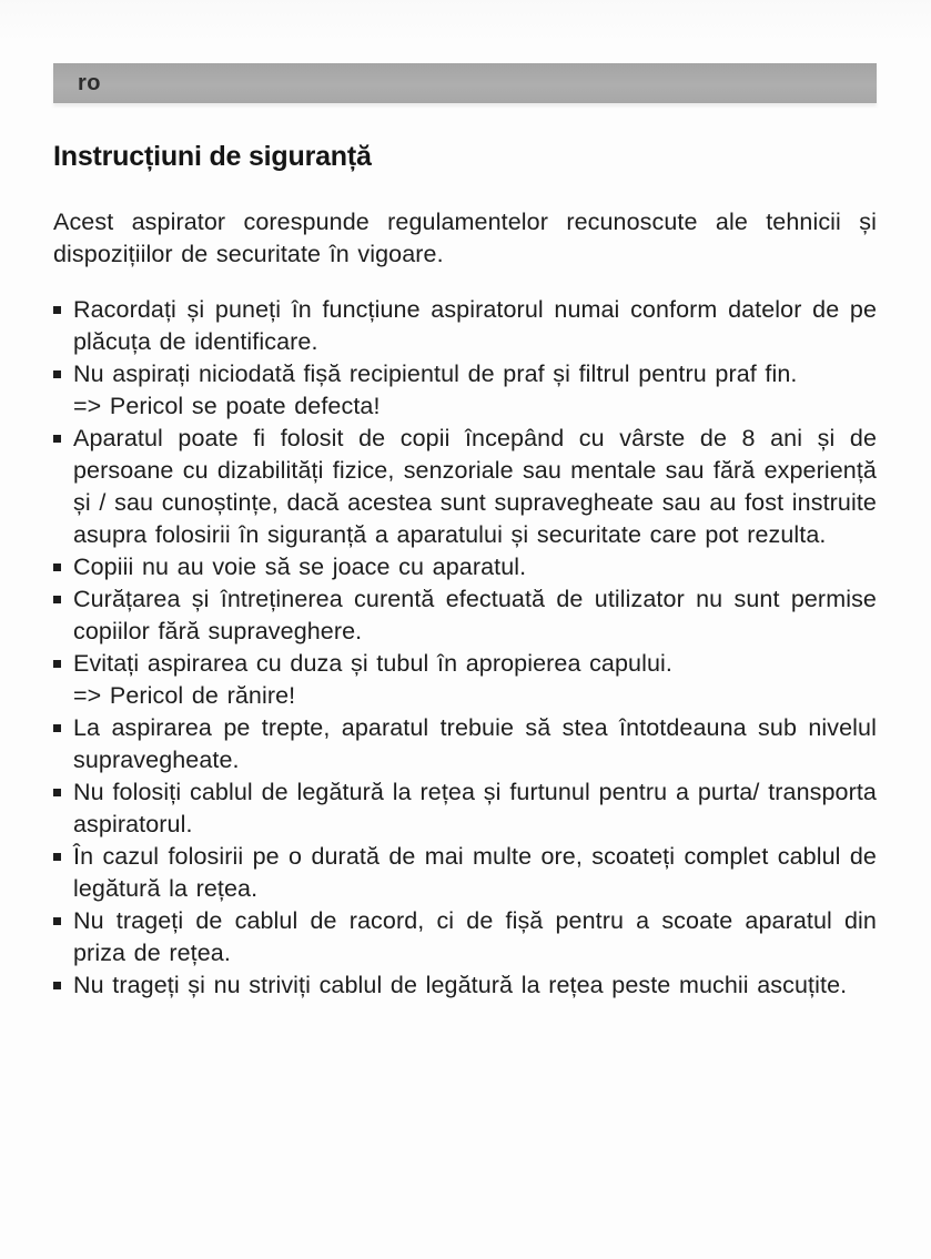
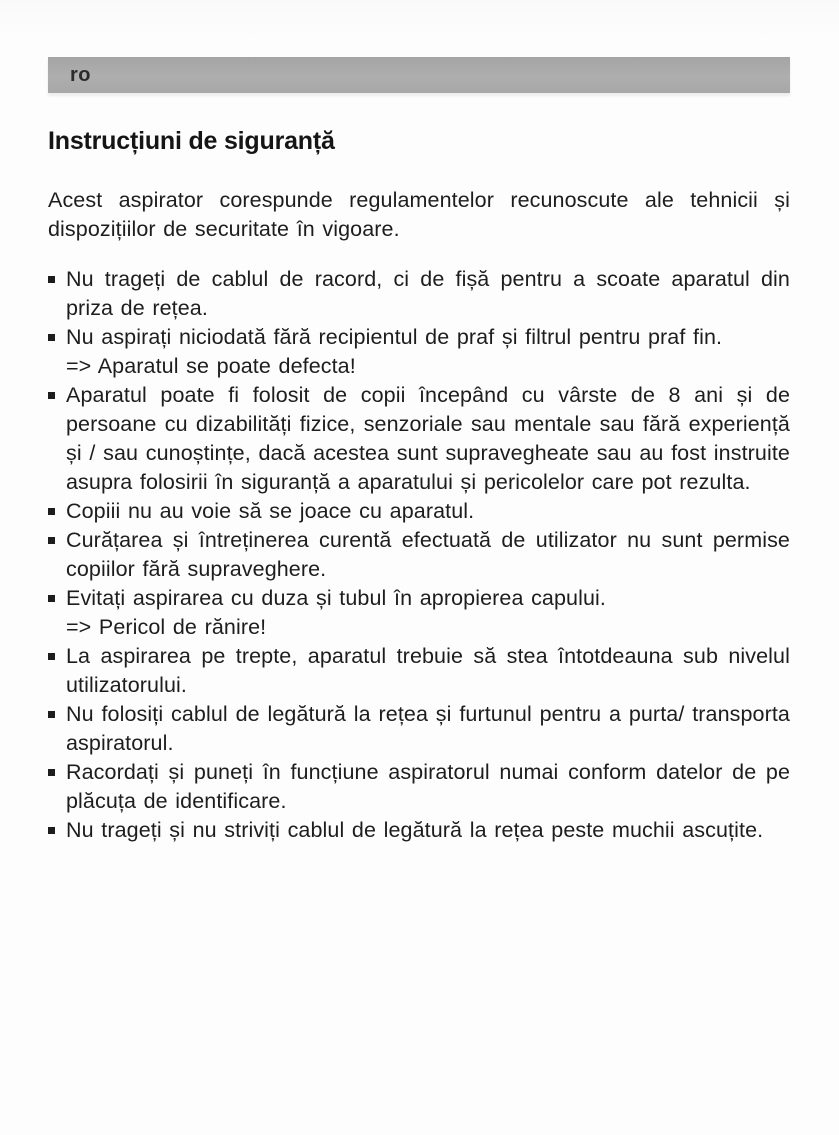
  ro
  Instrucțiuni de siguranță
  Acest aspirator corespunde regulamentelor recunoscute ale tehnicii și dispozițiilor de securitate în vigoare.
- Racordați și puneți în funcțiune aspiratorul numai conform datelor de pe plăcuța de identificare.
+ Nu trageți de cablul de racord, ci de fișă pentru a scoate aparatul din priza de rețea.
- Nu aspirați niciodată fișă recipientul de praf și filtrul pentru praf fin.
+ Nu aspirați niciodată fără recipientul de praf și filtrul pentru praf fin.
- => Pericol se poate defecta!
+ => Aparatul se poate defecta!
- Aparatul poate fi folosit de copii începând cu vârste de 8 ani și de persoane cu dizabilități fizice, senzoriale sau mentale sau fără experiență și / sau cunoștințe, dacă acestea sunt supravegheate sau au fost instruite asupra folosirii în siguranță a aparatului și securitate care pot rezulta.
+ Aparatul poate fi folosit de copii începând cu vârste de 8 ani și de persoane cu dizabilități fizice, senzoriale sau mentale sau fără experiență și / sau cunoștințe, dacă acestea sunt supravegheate sau au fost instruite asupra folosirii în siguranță a aparatului și pericolelor care pot rezulta.
  Copiii nu au voie să se joace cu aparatul.
  Curățarea și întreținerea curentă efectuată de utilizator nu sunt permise copiilor fără supraveghere.
  Evitați aspirarea cu duza și tubul în apropierea capului.
  => Pericol de rănire!
- La aspirarea pe trepte, aparatul trebuie să stea întotdeauna sub nivelul supravegheate.
+ La aspirarea pe trepte, aparatul trebuie să stea întotdeauna sub nivelul utilizatorului.
  Nu folosiți cablul de legătură la rețea și furtunul pentru a purta/ transporta aspiratorul.
- În cazul folosirii pe o durată de mai multe ore, scoateți complet cablul de legătură la rețea.
- Nu trageți de cablul de racord, ci de fișă pentru a scoate aparatul din priza de rețea.
+ Racordați și puneți în funcțiune aspiratorul numai conform datelor de pe plăcuța de identificare.
  Nu trageți și nu striviți cablul de legătură la rețea peste muchii ascuțite.
